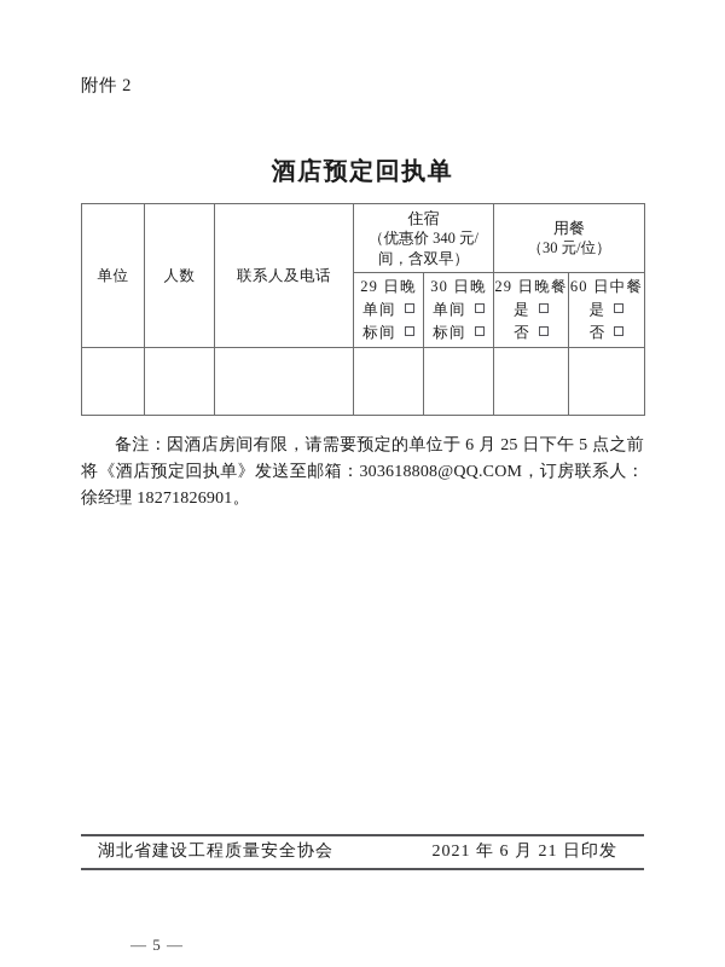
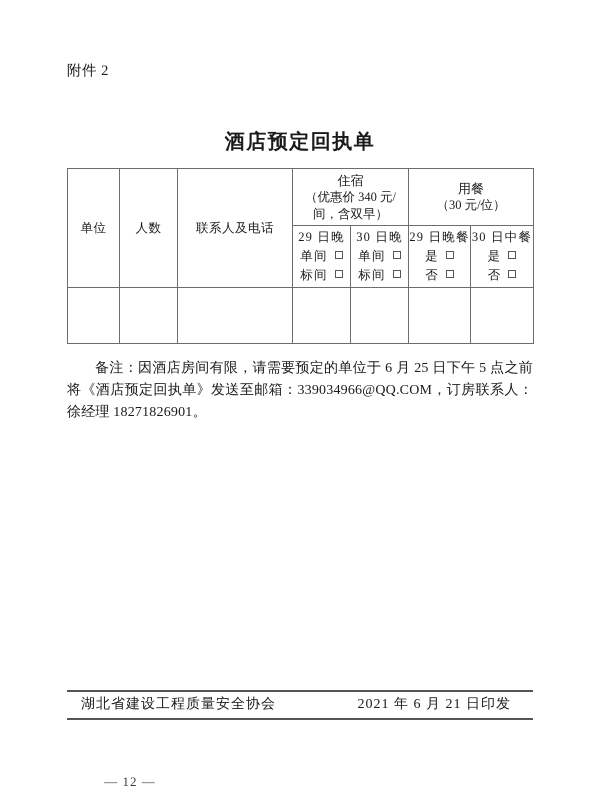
  附件 2
  酒店预定回执单
  单位	人数	联系人及电话	住宿 （优惠价 340 元/间，含双早）	用餐 （30 元/位）
- 29 日晚 单间 标间	30 日晚 单间 标间	29 日晚餐 是 否	60 日中餐 是 否
+ 29 日晚 单间 标间	30 日晚 单间 标间	29 日晚餐 是 否	30 日中餐 是 否
- 备注：因酒店房间有限，请需要预定的单位于 6 月 25 日下午 5 点之前将《酒店预定回执单》发送至邮箱：303618808@QQ.COM，订房联系人：徐经理 18271826901。
+ 备注：因酒店房间有限，请需要预定的单位于 6 月 25 日下午 5 点之前将《酒店预定回执单》发送至邮箱：339034966@QQ.COM，订房联系人：徐经理 18271826901。
  湖北省建设工程质量安全协会
  2021 年 6 月 21 日印发
- — 5 —
+ — 12 —
